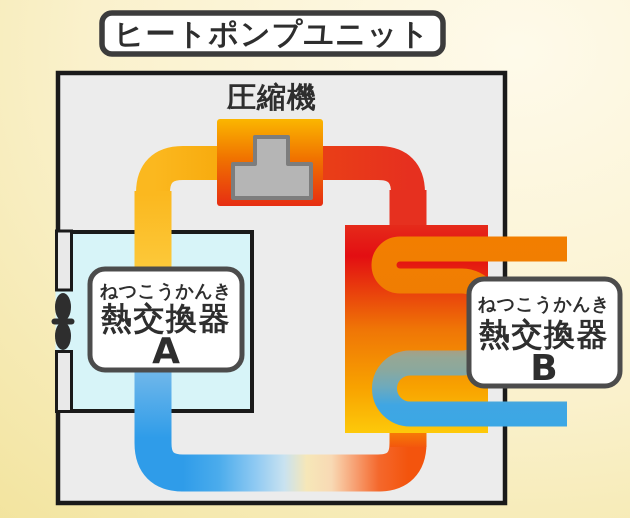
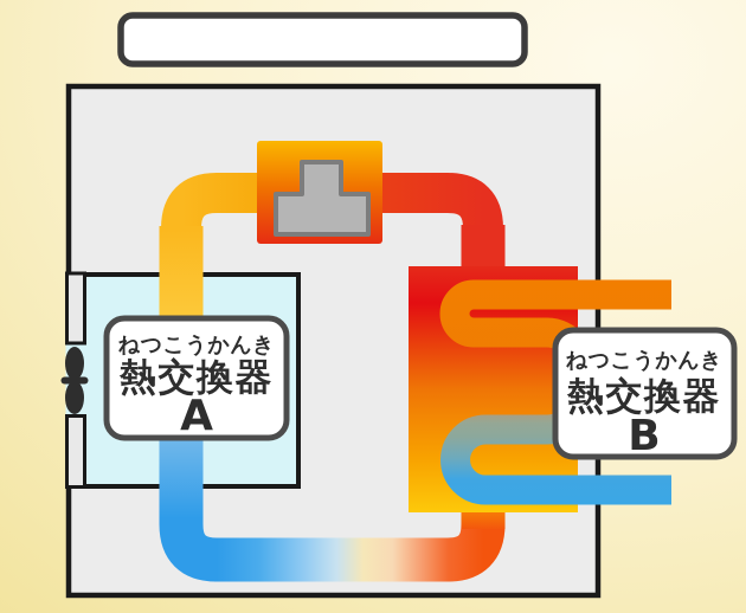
  ねつこうかんき
  熱交換器
  A
  ねつこうかんき
  熱交換器
  B
- 圧縮機
- ヒートポンプユニット
